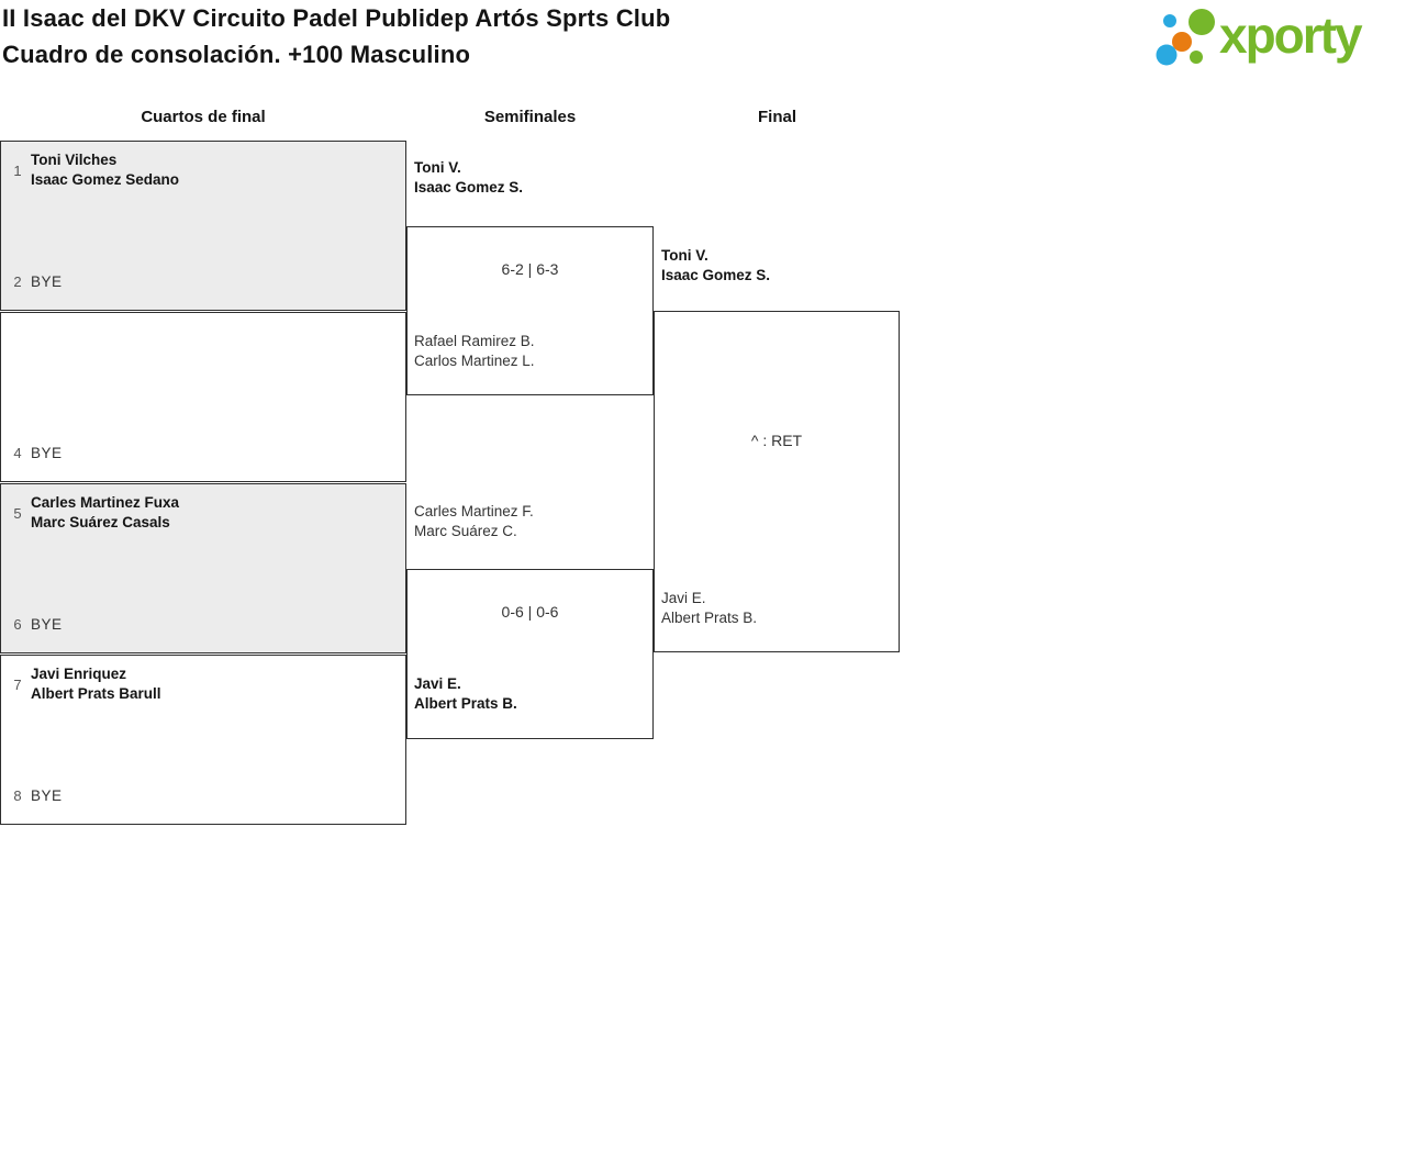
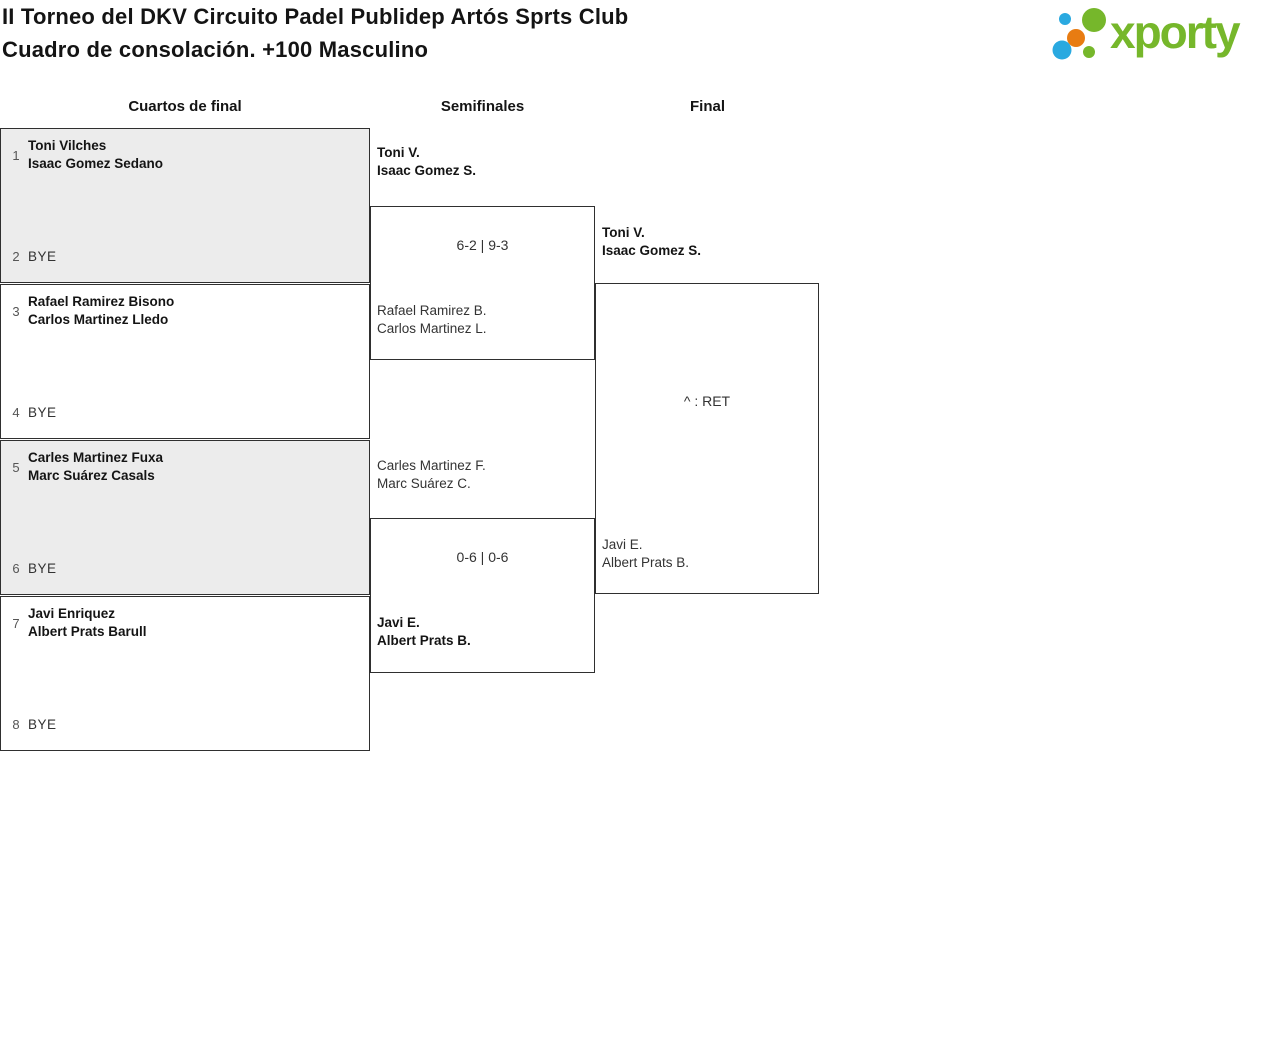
- II Isaac del DKV Circuito Padel Publidep Artós Sprts Club
+ II Torneo del DKV Circuito Padel Publidep Artós Sprts Club
  Cuadro de consolación. +100 Masculino
  xporty
  Cuartos de final
  Semifinales
  Final
  1
  Toni Vilches
  Isaac Gomez Sedano
  2
  BYE
+ 3
+ Rafael Ramirez Bisono
+ Carlos Martinez Lledo
  4
  BYE
  5
  Carles Martinez Fuxa
  Marc Suárez Casals
  6
  BYE
  7
  Javi Enriquez
  Albert Prats Barull
  8
  BYE
  Toni V.
  Isaac Gomez S.
- 6-2 | 6-3
+ 6-2 | 9-3
  Rafael Ramirez B.
  Carlos Martinez L.
  Carles Martinez F.
  Marc Suárez C.
  0-6 | 0-6
  Javi E.
  Albert Prats B.
  Toni V.
  Isaac Gomez S.
  ^ : RET
  Javi E.
  Albert Prats B.
